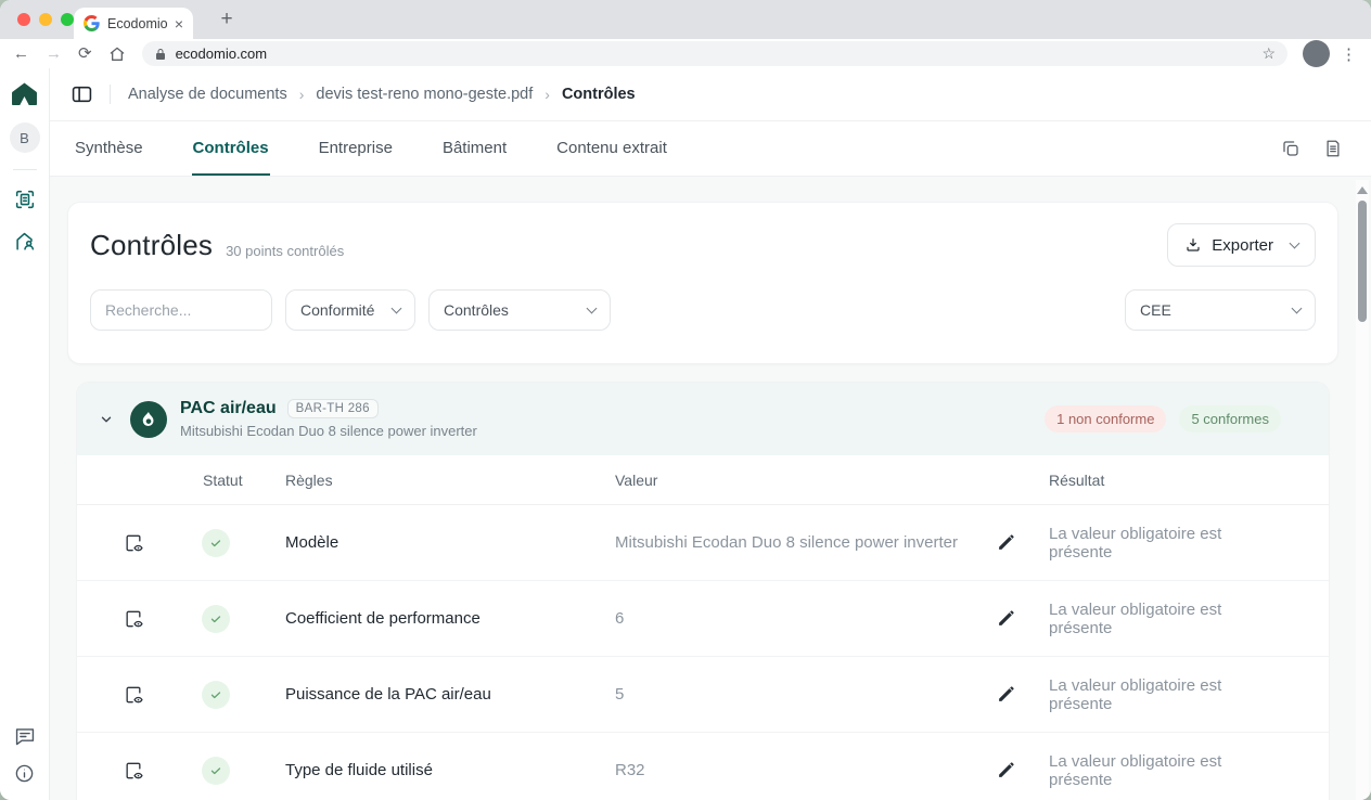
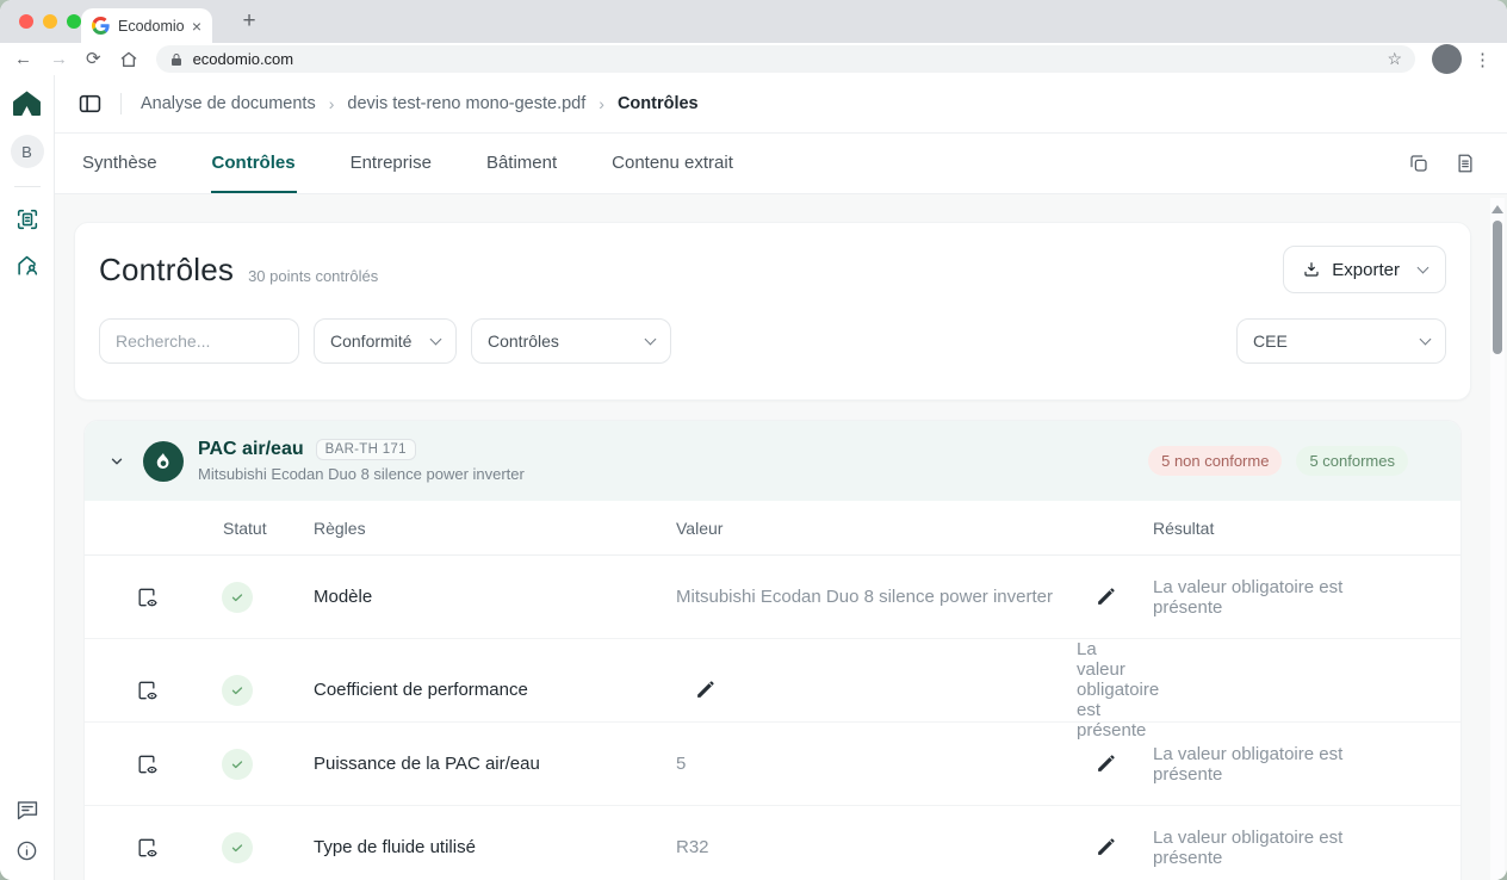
  Ecodomio
  ×
  +
  ←
  →
  ⟳
  ecodomio.com
  ☆
  ⋮
  B
  Analyse de documents
  ›
  devis test-reno mono-geste.pdf
  ›
  Contrôles
  Synthèse
  Contrôles
  Entreprise
  Bâtiment
  Contenu extrait
  Contrôles
  30 points contrôlés
  Exporter
  Recherche...
  Conformité
  Contrôles
  CEE
  PAC air/eau
- BAR-TH 286
+ BAR-TH 171
  Mitsubishi Ecodan Duo 8 silence power inverter
- 1 non conforme
+ 5 non conforme
  5 conformes
  Statut
  Règles
  Valeur
  Résultat
  Modèle
  Mitsubishi Ecodan Duo 8 silence power inverter
  La valeur obligatoire est présente
  Coefficient de performance
- 6
  La valeur obligatoire est présente
  Puissance de la PAC air/eau
  5
  La valeur obligatoire est présente
  Type de fluide utilisé
  R32
  La valeur obligatoire est présente
